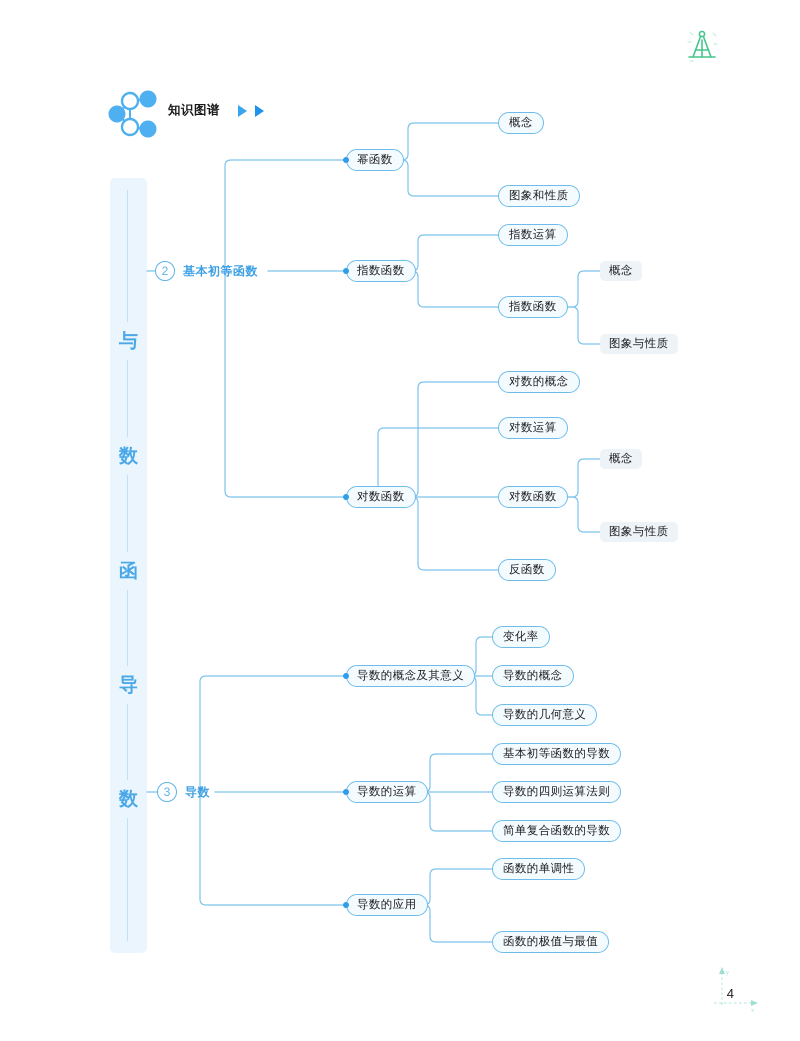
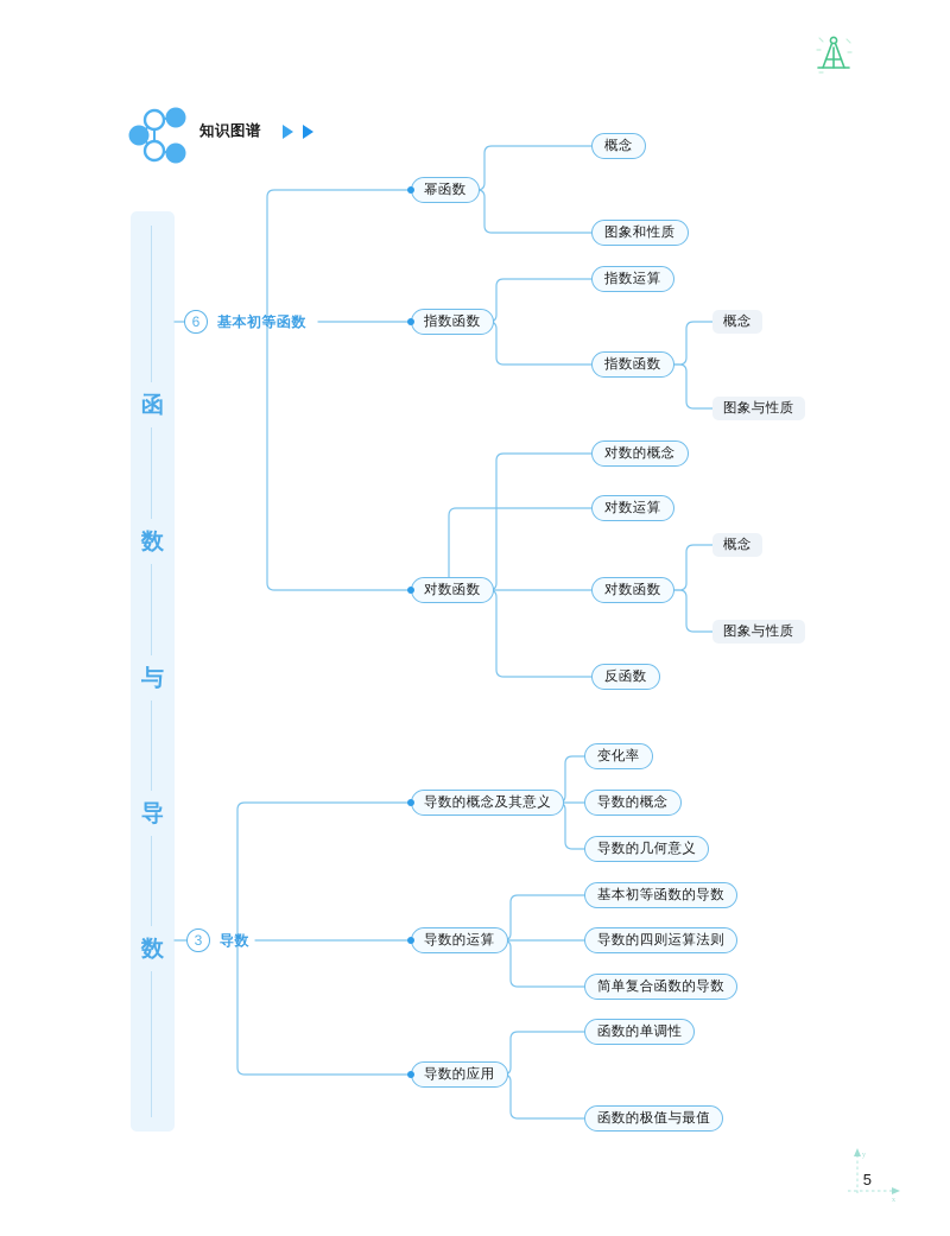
  知识图谱
- 与
+ 函
  数
- 函
+ 与
  导
  数
- 2
+ 6
  基本初等函数
  3
  导数
  幂函数
  概念
  图象和性质
  指数函数
  指数运算
  指数函数
  概念
  图象与性质
  对数函数
  对数的概念
  对数运算
  对数函数
  概念
  图象与性质
  反函数
  导数的概念及其意义
  变化率
  导数的概念
  导数的几何意义
  导数的运算
  基本初等函数的导数
  导数的四则运算法则
  简单复合函数的导数
  导数的应用
  函数的单调性
  函数的极值与最值
- 4
+ 5
